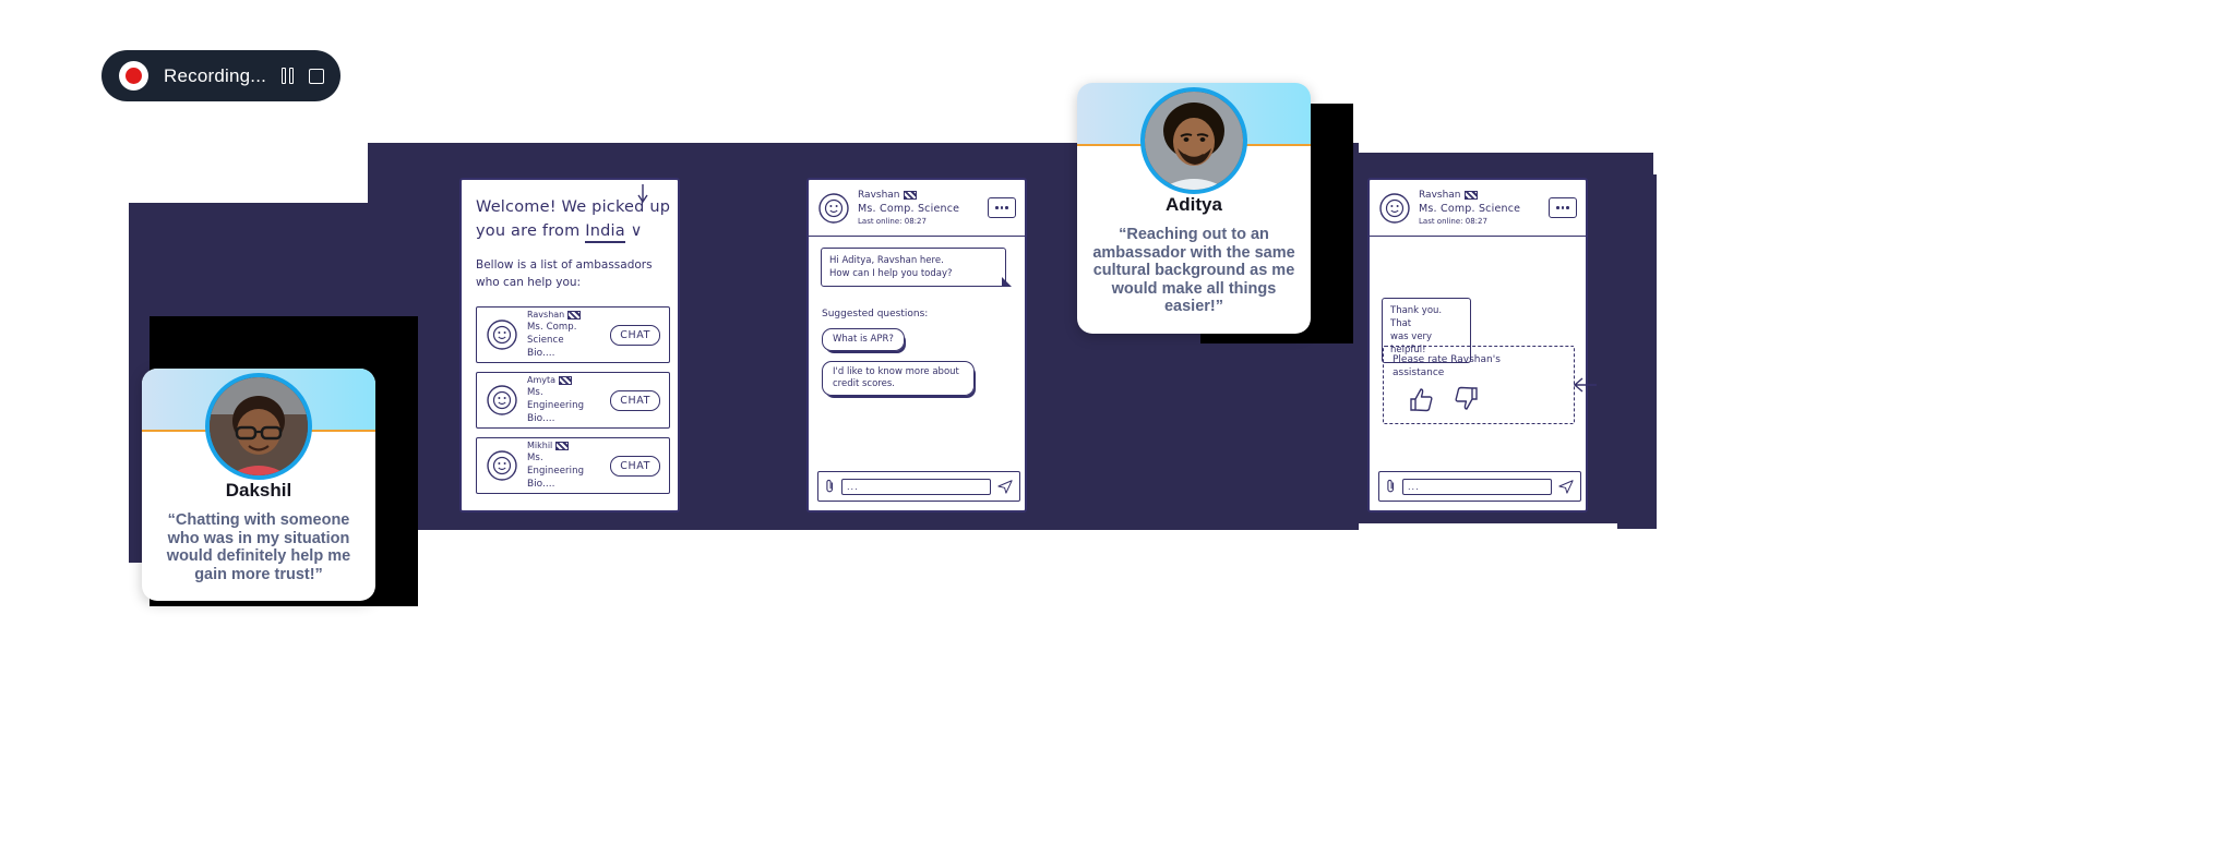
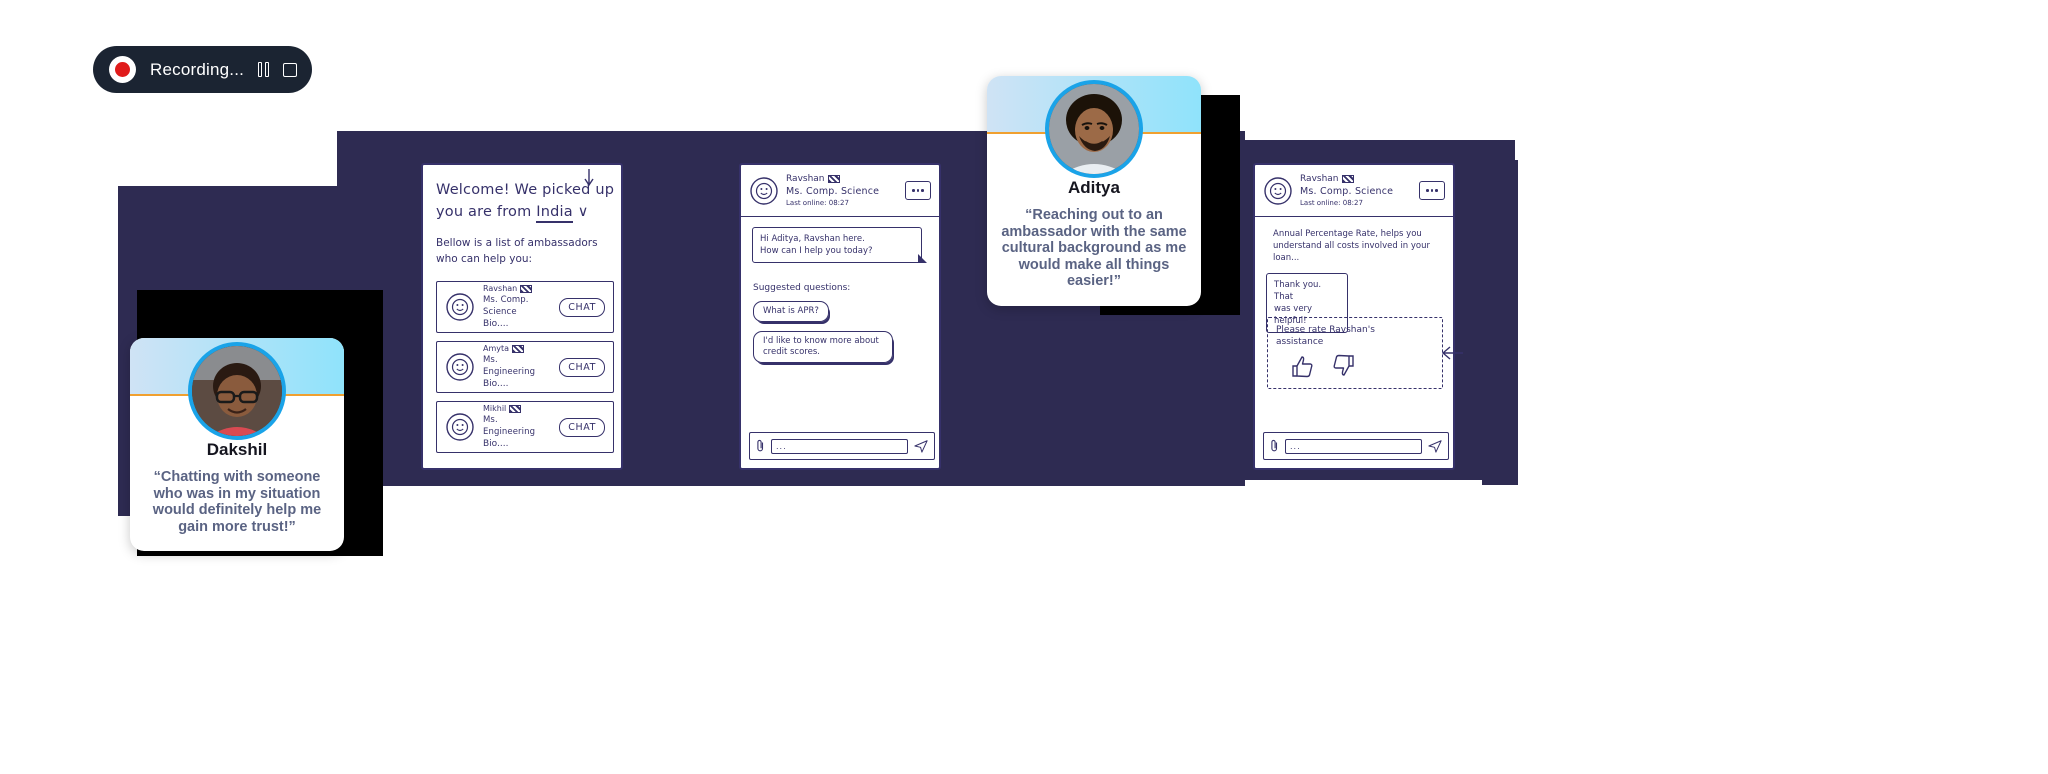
  Recording...
  Welcome! We picked up
  you are from India ∨
  Bellow is a list of ambassadors
  who can help you:
  Ravshan
  Ms. Comp. Science
  Bio....
  CHAT
  Amyta
  Ms. Engineering
  Bio....
  CHAT
  Mikhil
  Ms. Engineering
  Bio....
  CHAT
  Ravshan
  Ms. Comp. Science
  Last online: 08:27
  Hi Aditya, Ravshan here.
  How can I help you today?
  Suggested questions:
  What is APR?
  I'd like to know more about
  credit scores.
  ...
  Ravshan
  Ms. Comp. Science
  Last online: 08:27
+ Annual Percentage Rate, helps you
+ understand all costs involved in your
+ loan...
  Thank you. That
  was very helpful!
  Please rate Ravshan's
  assistance
  ...
  Dakshil
  “Chatting with someone who was in my situation would definitely help me gain more trust!”
  Aditya
  “Reaching out to an ambassador with the same cultural background as me would make all things easier!”
